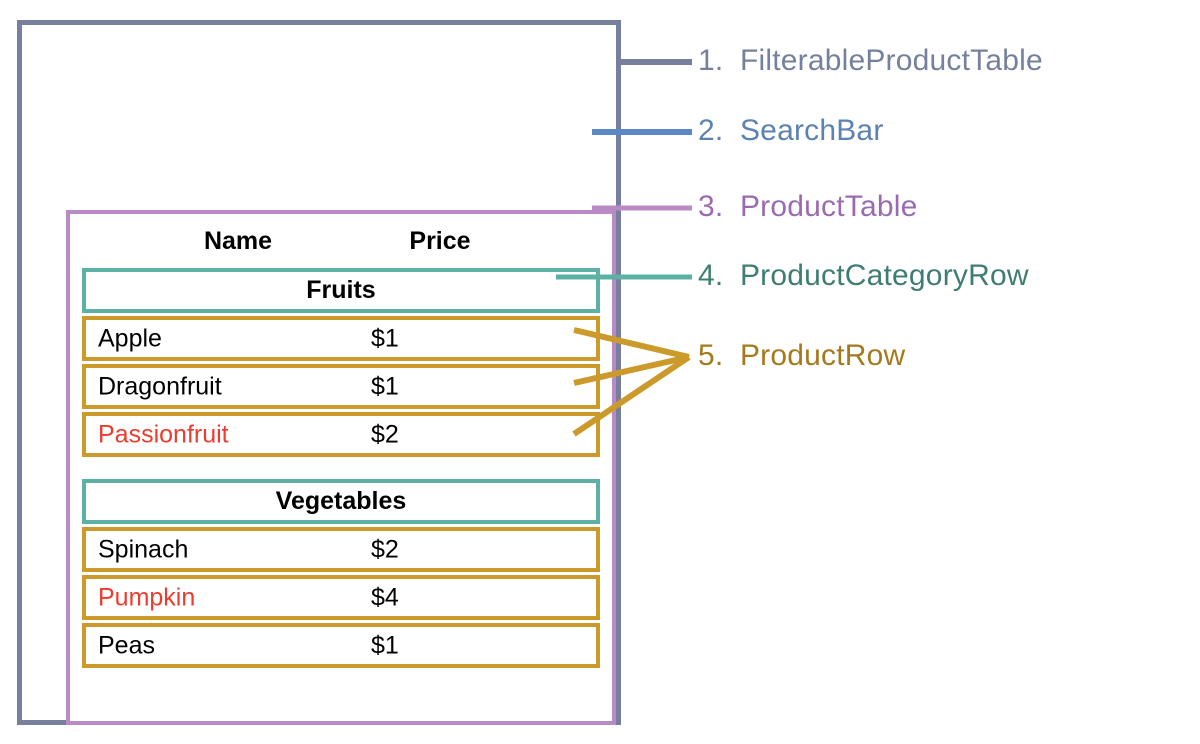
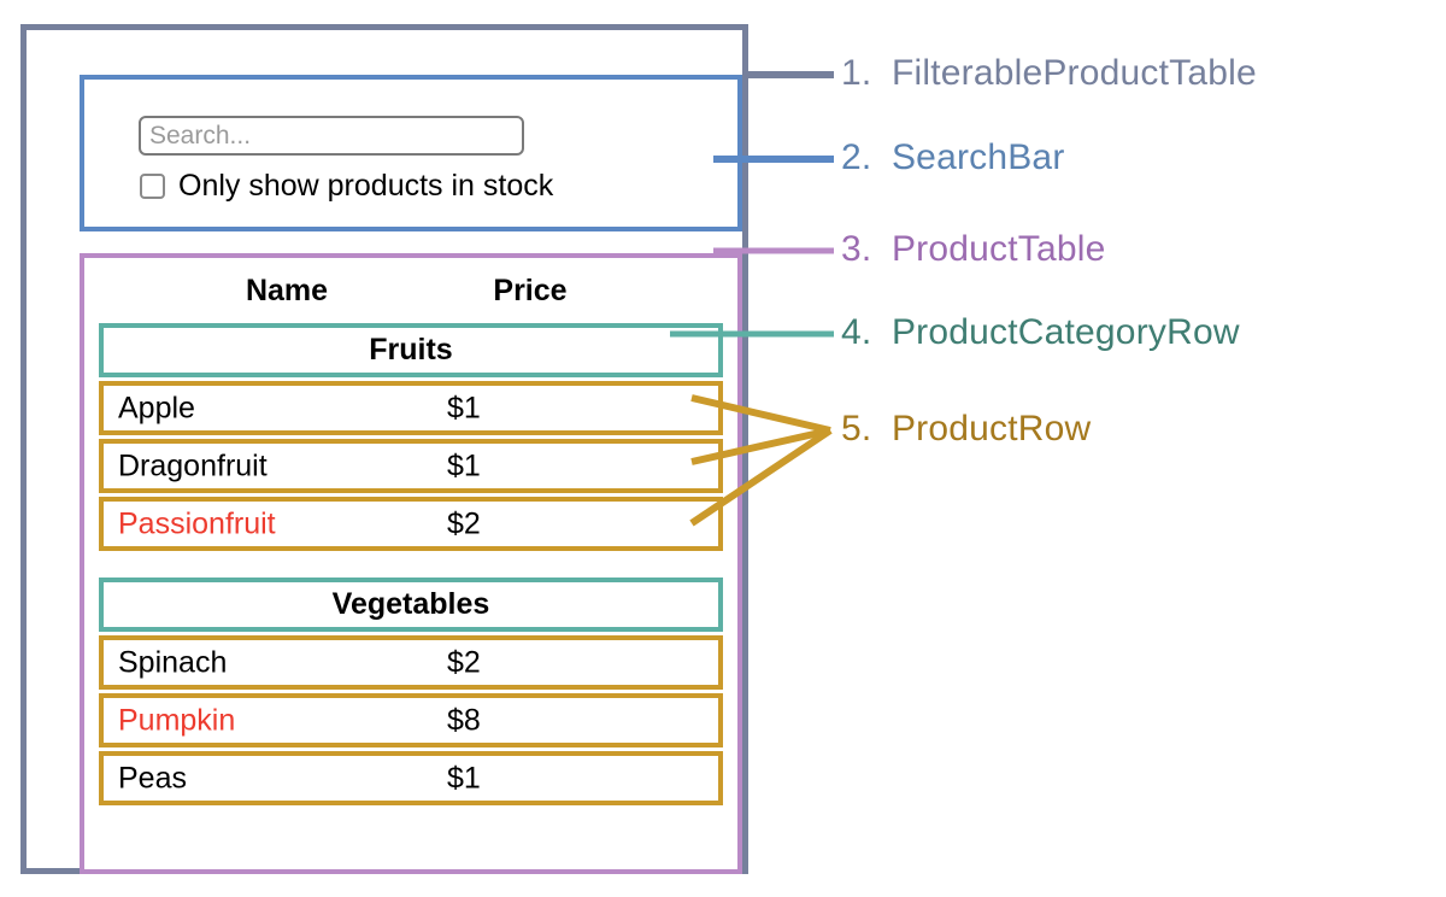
+ Search...
+ Only show products in stock
  Name
  Price
  Fruits
  Apple
  $1
  Dragonfruit
  $1
  Passionfruit
  $2
  Vegetables
  Spinach
  $2
  Pumpkin
- $4
+ $8
  Peas
  $1
  1. FilterableProductTable
  2. SearchBar
  3. ProductTable
  4. ProductCategoryRow
  5. ProductRow
